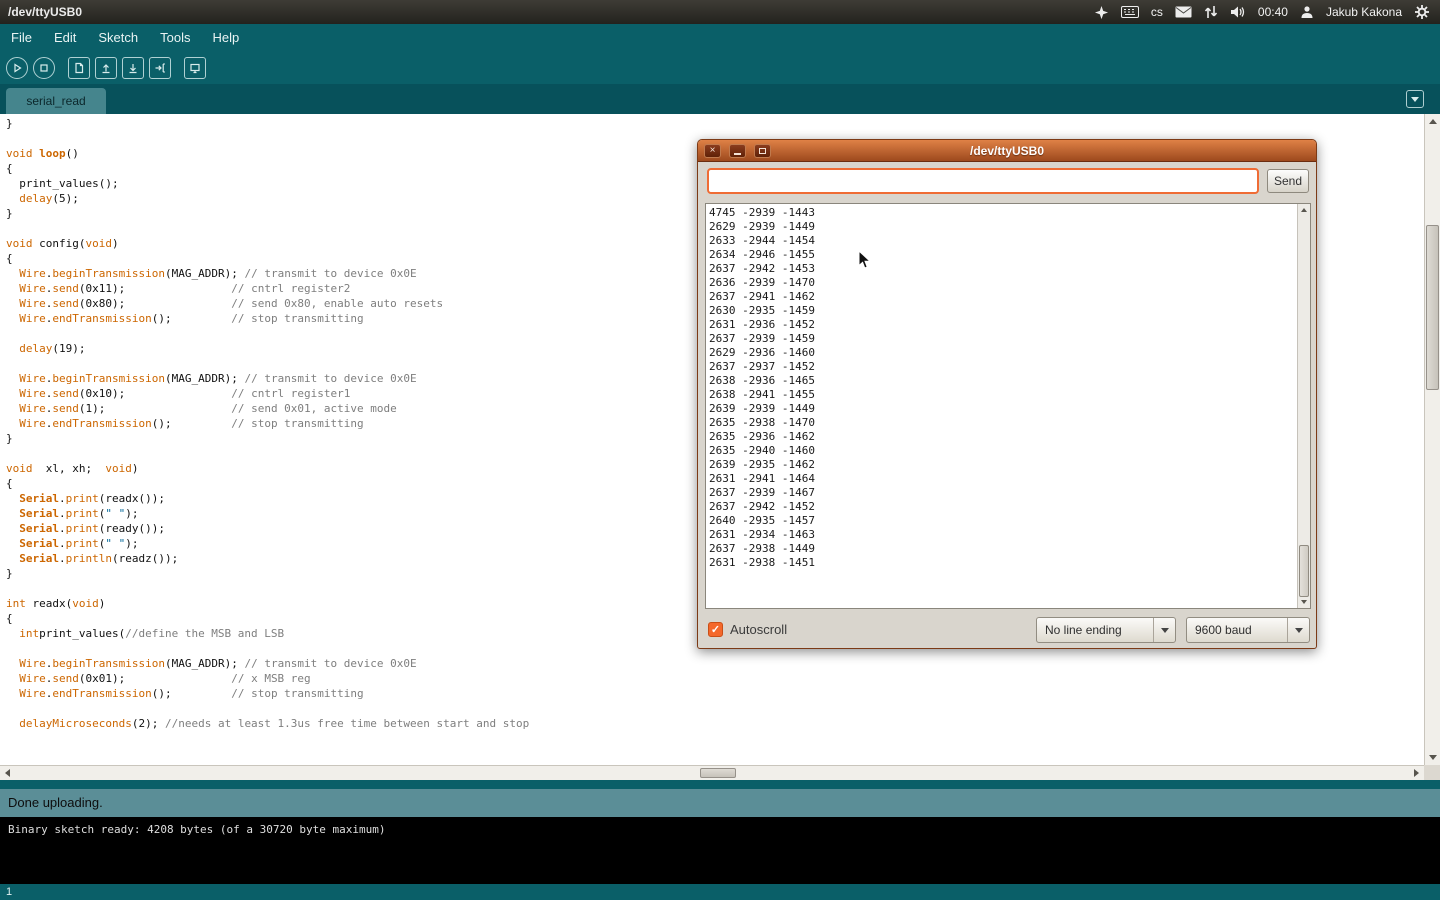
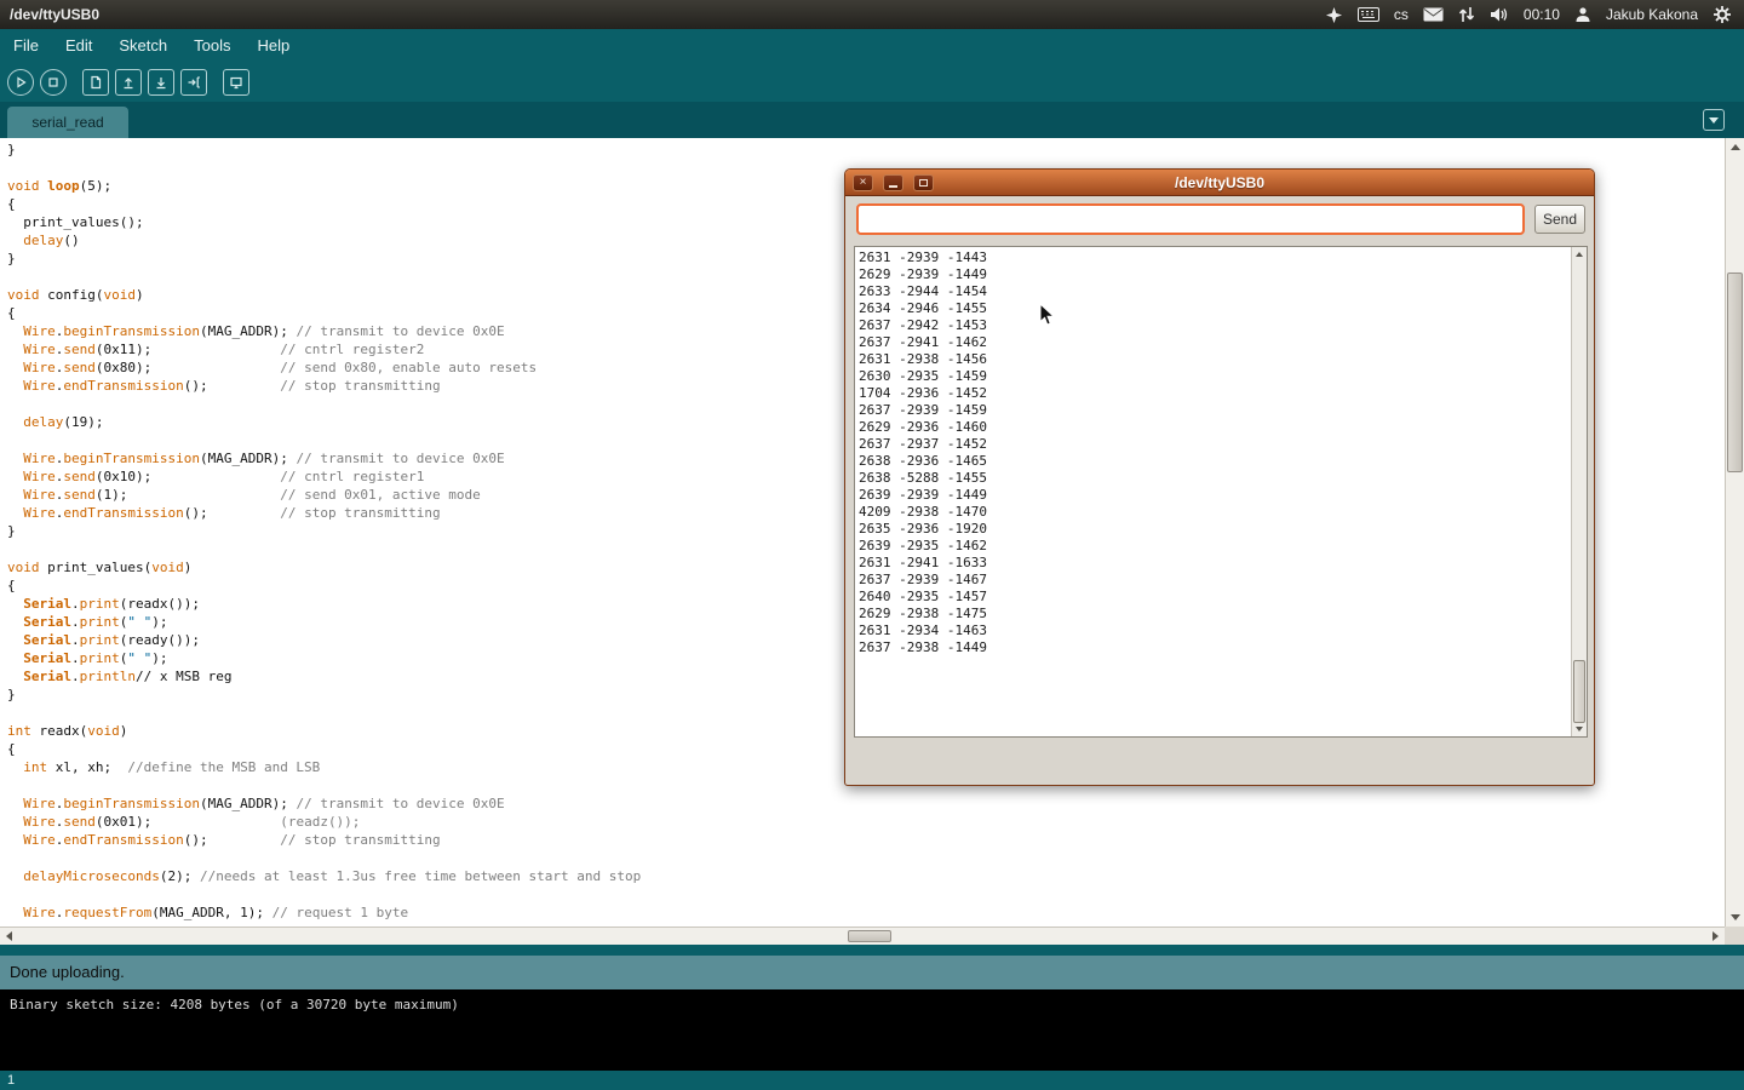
  /dev/ttyUSB0
  cs
- 00:40
+ 00:10
  Jakub Kakona
  File
  Edit
  Sketch
  Tools
  Help
  serial_read
  }
- void loop()
+ void loop(5);
  {
  print_values();
- delay(5);
+ delay()
  }
  void config(void)
  {
  Wire.beginTransmission(MAG_ADDR); // transmit to device 0x0E
  Wire.send(0x11); // cntrl register2
  Wire.send(0x80); // send 0x80, enable auto resets
  Wire.endTransmission(); // stop transmitting
  delay(19);
  Wire.beginTransmission(MAG_ADDR); // transmit to device 0x0E
  Wire.send(0x10); // cntrl register1
  Wire.send(1); // send 0x01, active mode
  Wire.endTransmission(); // stop transmitting
  }
- void xl, xh; void)
+ void print_values(void)
  {
  Serial.print(readx());
  Serial.print(" ");
  Serial.print(ready());
  Serial.print(" ");
- Serial.println(readz());
+ Serial.println// x MSB reg
  }
  int readx(void)
  {
- intprint_values(//define the MSB and LSB
+ int xl, xh; //define the MSB and LSB
  Wire.beginTransmission(MAG_ADDR); // transmit to device 0x0E
- Wire.send(0x01); // x MSB reg
+ Wire.send(0x01); (readz());
  Wire.endTransmission(); // stop transmitting
  delayMicroseconds(2); //needs at least 1.3us free time between start and stop
+ Wire.requestFrom(MAG_ADDR, 1); // request 1 byte
  Done uploading.
- Binary sketch ready: 4208 bytes (of a 30720 byte maximum)
+ Binary sketch size: 4208 bytes (of a 30720 byte maximum)
  1
  ×
  /dev/ttyUSB0
  Send
- 4745 -2939 -1443
+ 2631 -2939 -1443
  2629 -2939 -1449
  2633 -2944 -1454
  2634 -2946 -1455
  2637 -2942 -1453
- 2636 -2939 -1470
  2637 -2941 -1462
+ 2631 -2938 -1456
  2630 -2935 -1459
- 2631 -2936 -1452
+ 1704 -2936 -1452
  2637 -2939 -1459
  2629 -2936 -1460
  2637 -2937 -1452
  2638 -2936 -1465
- 2638 -2941 -1455
+ 2638 -5288 -1455
  2639 -2939 -1449
- 2635 -2938 -1470
+ 4209 -2938 -1470
- 2635 -2936 -1462
+ 2635 -2936 -1920
- 2635 -2940 -1460
  2639 -2935 -1462
- 2631 -2941 -1464
+ 2631 -2941 -1633
  2637 -2939 -1467
- 2637 -2942 -1452
  2640 -2935 -1457
+ 2629 -2938 -1475
  2631 -2934 -1463
  2637 -2938 -1449
- 2631 -2938 -1451
- ✓
- Autoscroll
- No line ending
- 9600 baud
